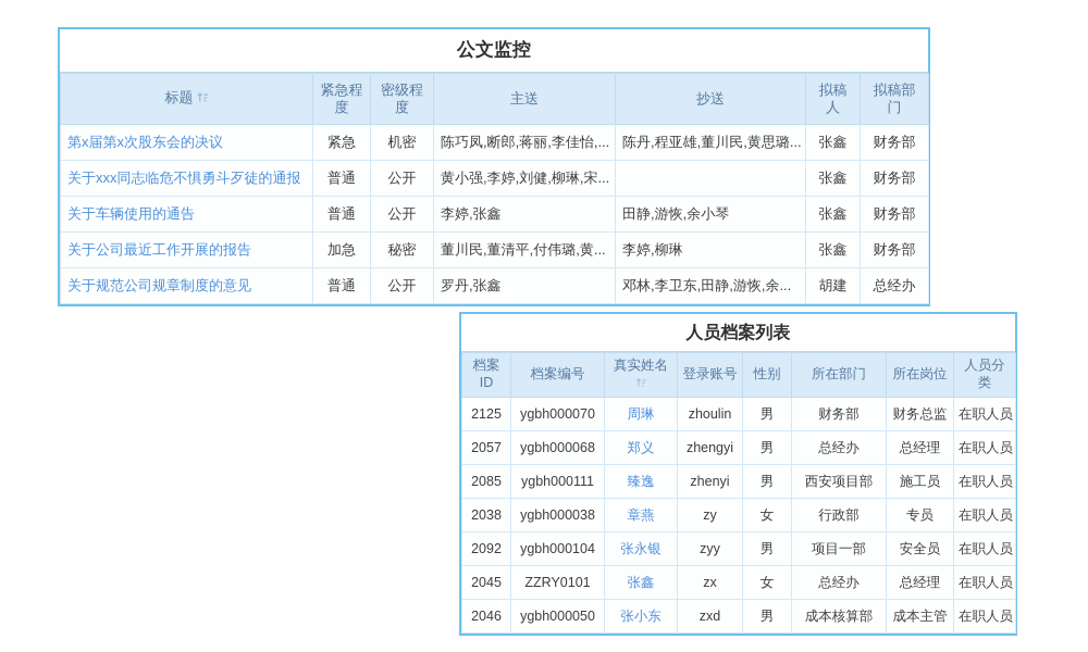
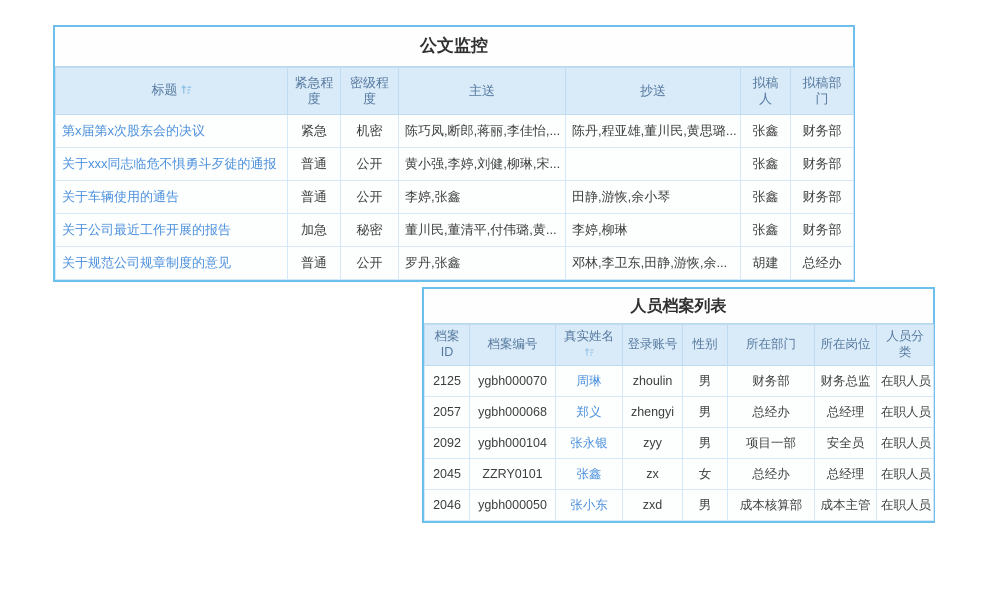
  公文监控
  标题	紧急程度	密级程度	主送	抄送	拟稿人	拟稿部门
  第x届第x次股东会的决议	紧急	机密	陈巧凤,断郎,蒋丽,李佳怡,...	陈丹,程亚雄,董川民,黄思璐...	张鑫	财务部
  关于xxx同志临危不惧勇斗歹徒的通报	普通	公开	黄小强,李婷,刘健,柳琳,宋...		张鑫	财务部
  关于车辆使用的通告	普通	公开	李婷,张鑫	田静,游恢,余小琴	张鑫	财务部
  关于公司最近工作开展的报告	加急	秘密	董川民,董清平,付伟璐,黄...	李婷,柳琳	张鑫	财务部
  关于规范公司规章制度的意见	普通	公开	罗丹,张鑫	邓林,李卫东,田静,游恢,余...	胡建	总经办
  人员档案列表
  档案ID	档案编号	真实姓名	登录账号	性别	所在部门	所在岗位	人员分类
  2125	ygbh000070	周琳	zhoulin	男	财务部	财务总监	在职人员
  2057	ygbh000068	郑义	zhengyi	男	总经办	总经理	在职人员
- 2085	ygbh000111	臻逸	zhenyi	男	西安项目部	施工员	在职人员
- 2038	ygbh000038	章燕	zy	女	行政部	专员	在职人员
  2092	ygbh000104	张永银	zyy	男	项目一部	安全员	在职人员
  2045	ZZRY0101	张鑫	zx	女	总经办	总经理	在职人员
  2046	ygbh000050	张小东	zxd	男	成本核算部	成本主管	在职人员
